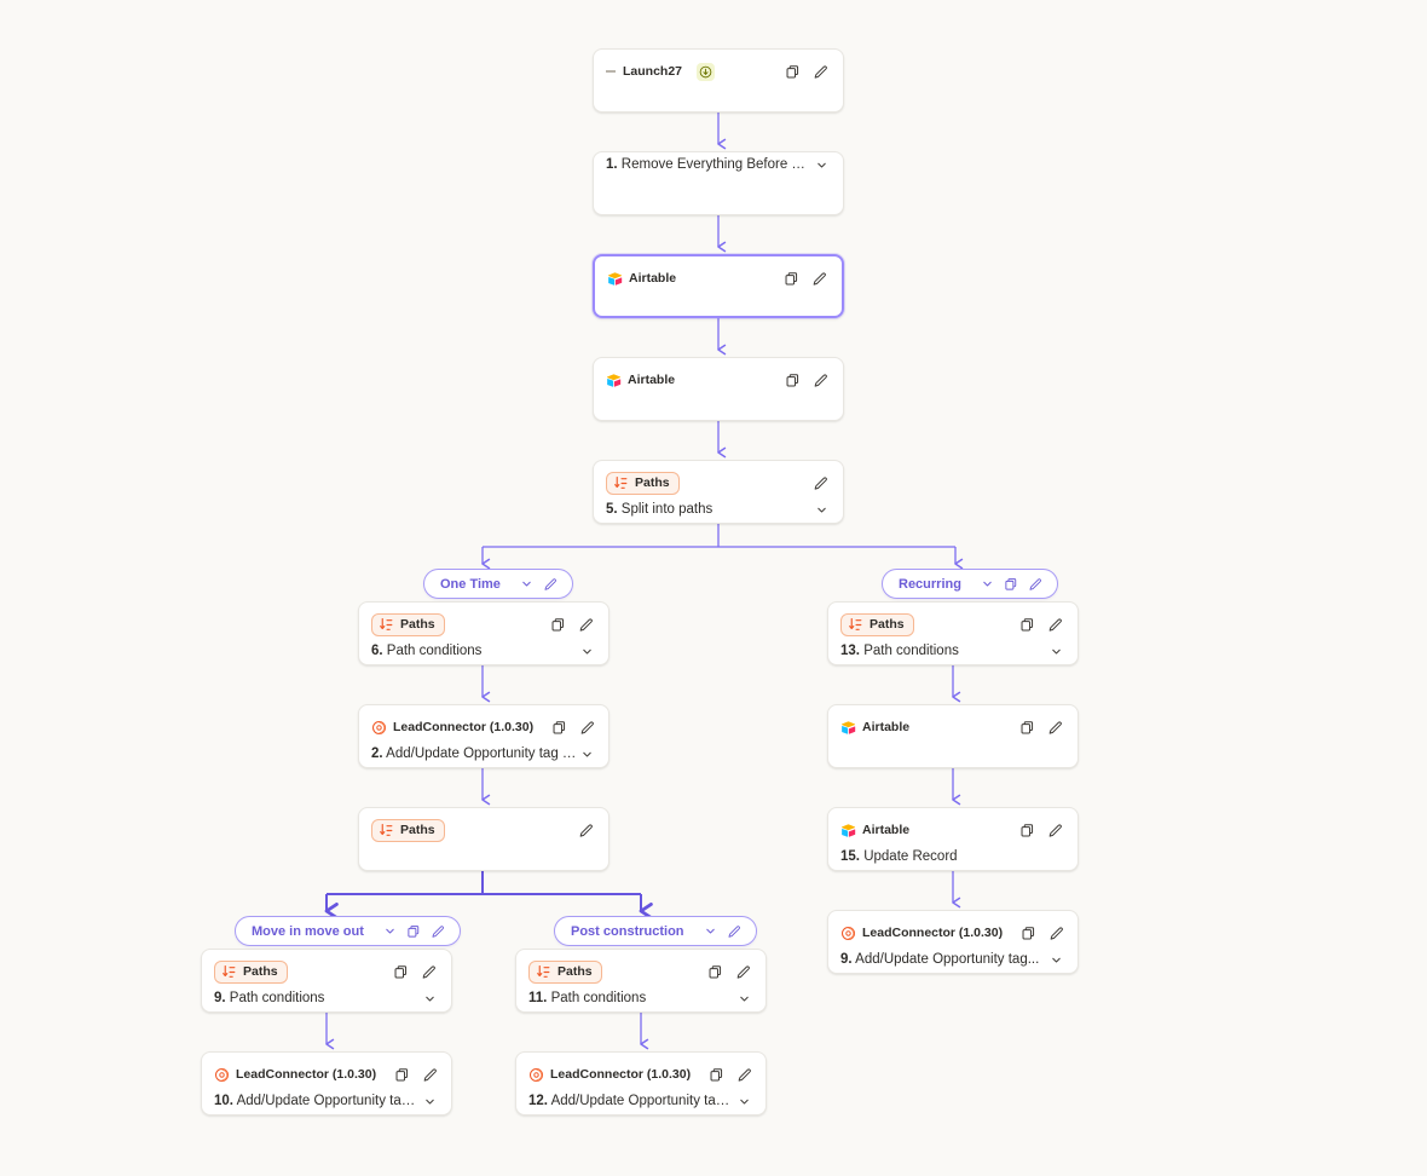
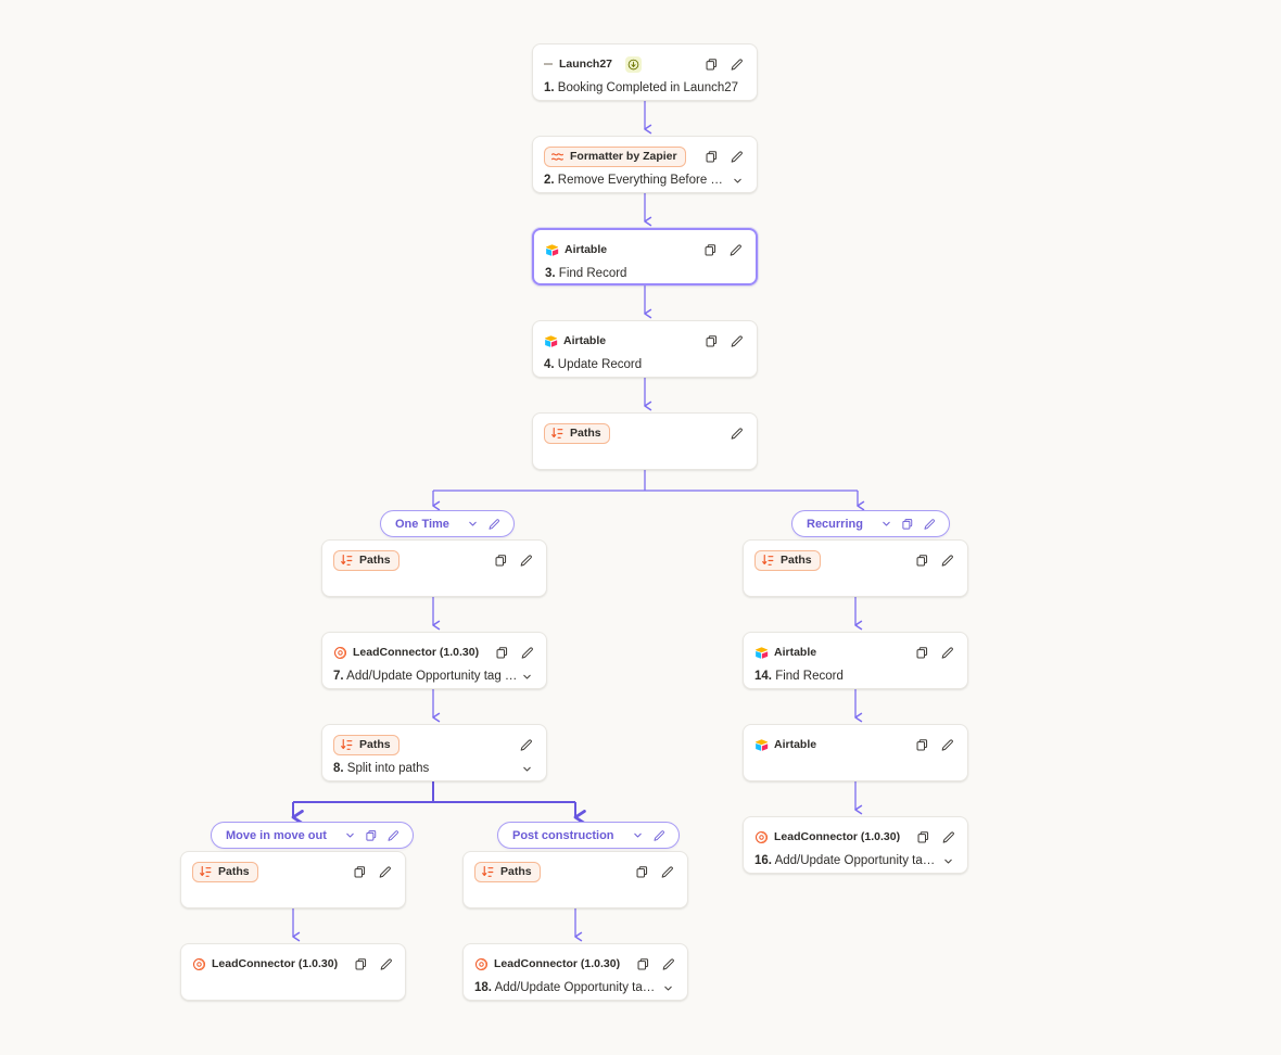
  Launch27
+ 1. Booking Completed in Launch27
+ Formatter by Zapier
- 1. Remove Everything Before Dol
+ 2. Remove Everything Before Dol
  Airtable
+ 3. Find Record
  Airtable
+ 4. Update Record
  Paths
- 5. Split into paths
  Paths
- 6. Path conditions
  LeadConnector (1.0.30)
- 2. Add/Update Opportunity tag on
+ 7. Add/Update Opportunity tag on
  Paths
+ 8. Split into paths
  Paths
- 9. Path conditions
  LeadConnector (1.0.30)
- 10. Add/Update Opportunity tag...
  Paths
- 11. Path conditions
  LeadConnector (1.0.30)
- 12. Add/Update Opportunity tag p
+ 18. Add/Update Opportunity tag p
  Paths
- 13. Path conditions
  Airtable
+ 14. Find Record
  Airtable
- 15. Update Record
  LeadConnector (1.0.30)
- 9. Add/Update Opportunity tag...
+ 16. Add/Update Opportunity tag...
  One Time
  Recurring
  Move in move out
  Post construction
